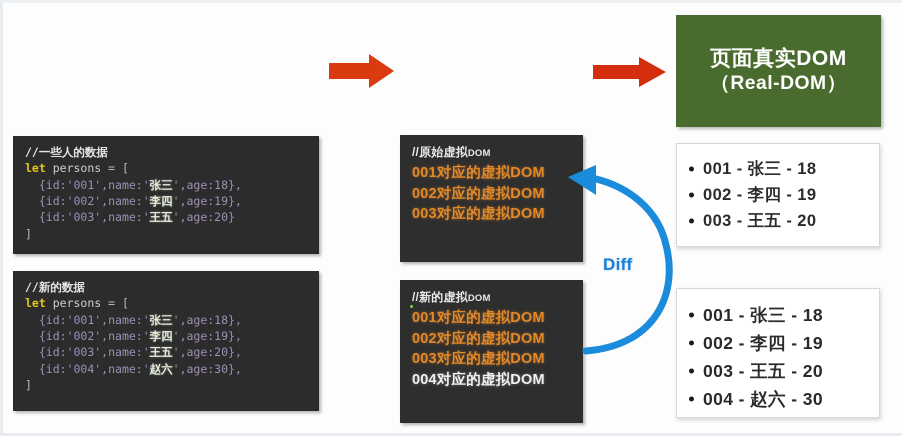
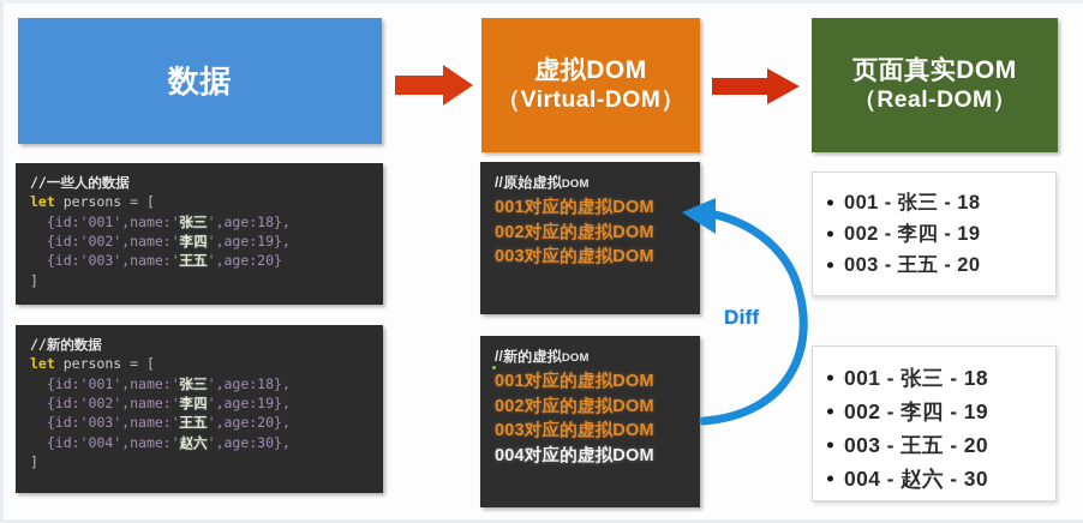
+ 数据
+ 虚拟DOM
+ （Virtual-DOM）
  页面真实DOM
  （Real-DOM）
  //一些人的数据 let persons = [ {id:'001',name:'张三',age:18}, {id:'002',name:'李四',age:19}, {id:'003',name:'王五',age:20} ]
  //新的数据 let persons = [ {id:'001',name:'张三',age:18}, {id:'002',name:'李四',age:19}, {id:'003',name:'王五',age:20}, {id:'004',name:'赵六',age:30}, ]
  //原始虚拟DOM
  001对应的虚拟DOM
  002对应的虚拟DOM
  003对应的虚拟DOM
  //新的虚拟DOM
  001对应的虚拟DOM
  002对应的虚拟DOM
  003对应的虚拟DOM
  004对应的虚拟DOM
  Diff
  001 - 张三 - 18
  002 - 李四 - 19
  003 - 王五 - 20
  001 - 张三 - 18
  002 - 李四 - 19
  003 - 王五 - 20
  004 - 赵六 - 30
